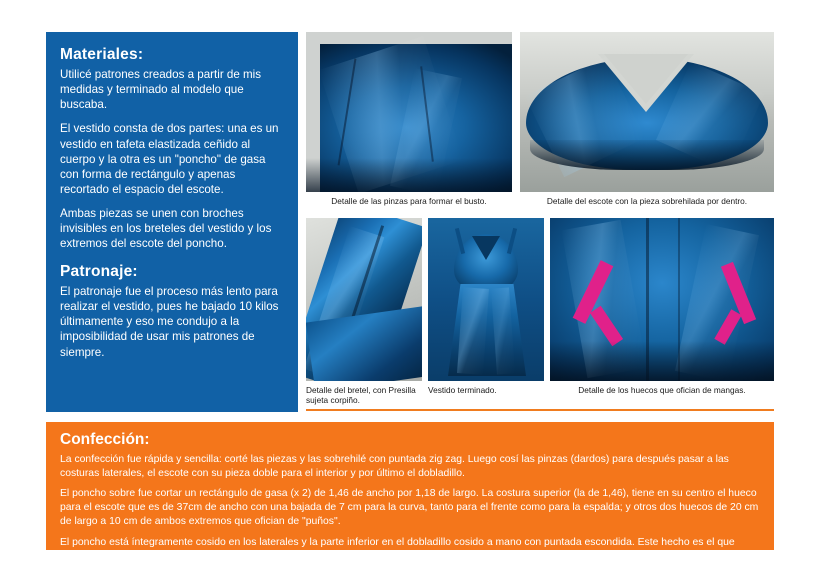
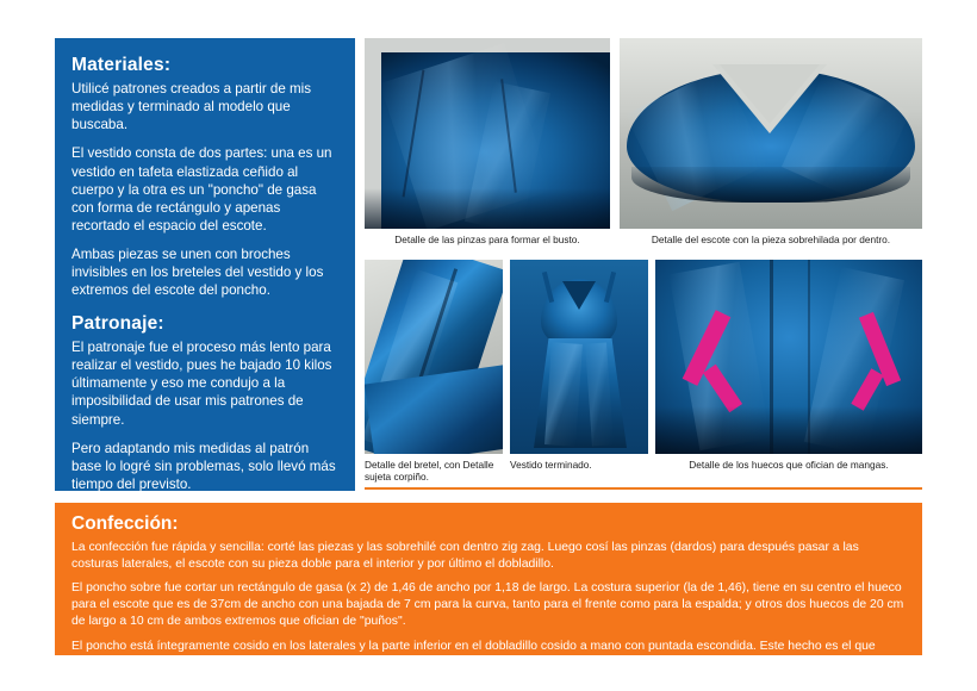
  Materiales:
  Utilicé patrones creados a partir de mis medidas y terminado al modelo que buscaba.
  El vestido consta de dos partes: una es un vestido en tafeta elastizada ceñido al cuerpo y la otra es un "poncho" de gasa con forma de rectángulo y apenas recortado el espacio del escote.
  Ambas piezas se unen con broches invisibles en los breteles del vestido y los extremos del escote del poncho.
  Patronaje:
  El patronaje fue el proceso más lento para realizar el vestido, pues he bajado 10 kilos últimamente y eso me condujo a la imposibilidad de usar mis patrones de siempre.
+ Pero adaptando mis medidas al patrón base lo logré sin problemas, solo llevó más tiempo del previsto.
  Detalle de las pinzas para formar el busto.
  Detalle del escote con la pieza sobrehilada por dentro.
- Detalle del bretel, con Presilla sujeta corpiño.
+ Detalle del bretel, con Detalle sujeta corpiño.
  Vestido terminado.
  Detalle de los huecos que ofician de mangas.
  Confección:
- La confección fue rápida y sencilla: corté las piezas y las sobrehilé con puntada zig zag. Luego cosí las pinzas (dardos) para después pasar a las costuras laterales, el escote con su pieza doble para el interior y por último el dobladillo.
+ La confección fue rápida y sencilla: corté las piezas y las sobrehilé con dentro zig zag. Luego cosí las pinzas (dardos) para después pasar a las costuras laterales, el escote con su pieza doble para el interior y por último el dobladillo.
  El poncho sobre fue cortar un rectángulo de gasa (x 2) de 1,46 de ancho por 1,18 de largo. La costura superior (la de 1,46), tiene en su centro el hueco para el escote que es de 37cm de ancho con una bajada de 7 cm para la curva, tanto para el frente como para la espalda; y otros dos huecos de 20 cm de largo a 10 cm de ambos extremos que ofician de "puños".
